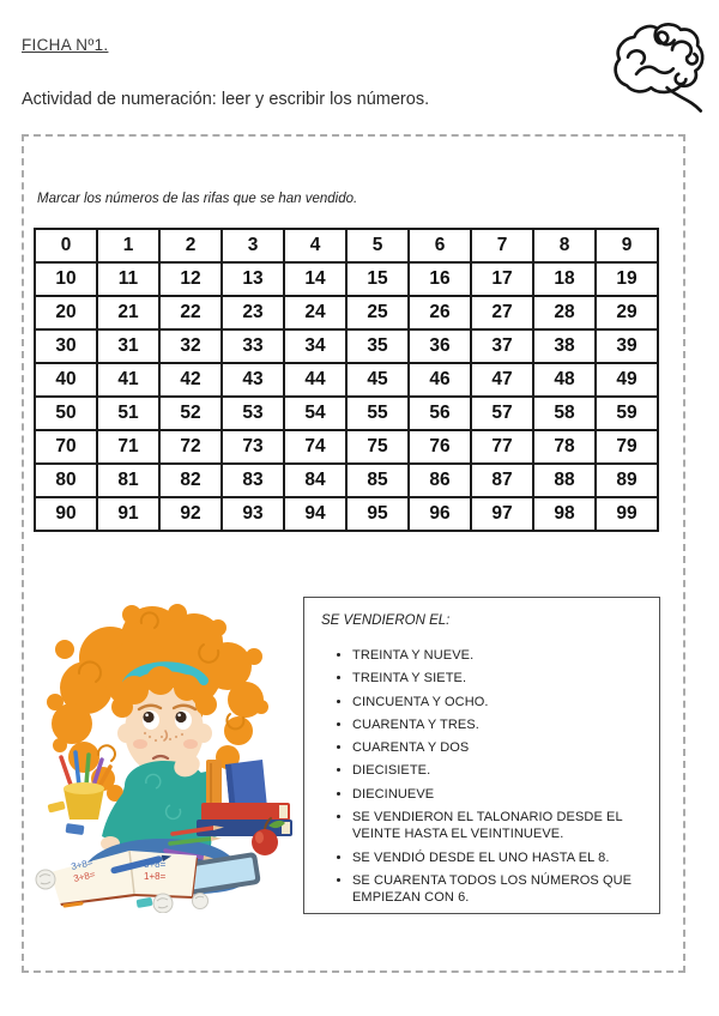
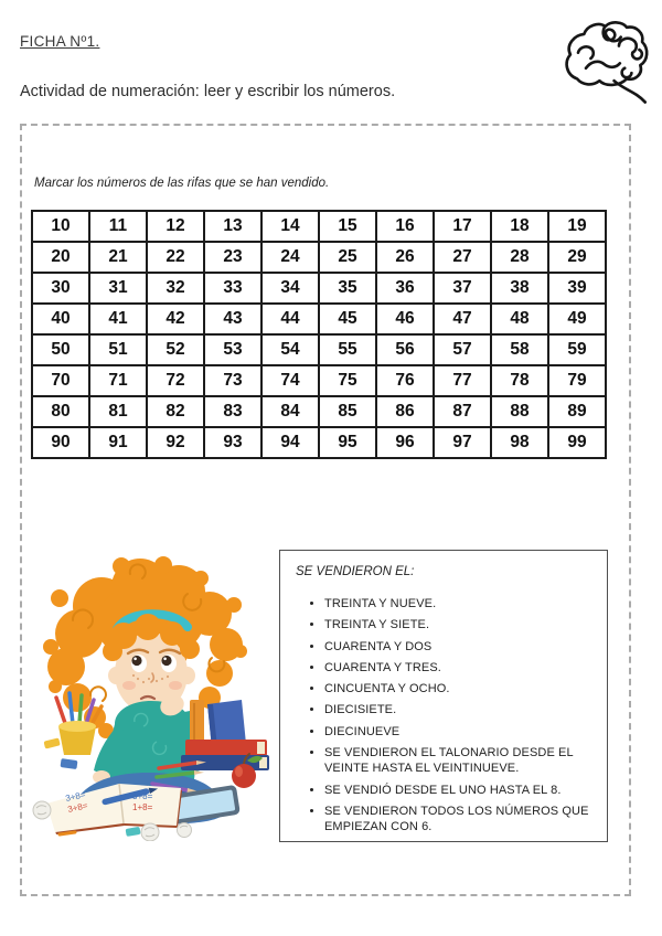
  FICHA Nº1.
  Actividad de numeración: leer y escribir los números.
  Marcar los números de las rifas que se han vendido.
- 0	1	2	3	4	5	6	7	8	9
  10	11	12	13	14	15	16	17	18	19
  20	21	22	23	24	25	26	27	28	29
  30	31	32	33	34	35	36	37	38	39
  40	41	42	43	44	45	46	47	48	49
  50	51	52	53	54	55	56	57	58	59
  70	71	72	73	74	75	76	77	78	79
  80	81	82	83	84	85	86	87	88	89
  90	91	92	93	94	95	96	97	98	99
  +8=
  1+8=
  SE VENDIERON EL:
  TREINTA Y NUEVE.
  TREINTA Y SIETE.
- CINCUENTA Y OCHO.
+ CUARENTA Y DOS
  CUARENTA Y TRES.
- CUARENTA Y DOS
+ CINCUENTA Y OCHO.
  DIECISIETE.
  DIECINUEVE
  SE VENDIERON EL TALONARIO DESDE EL VEINTE HASTA EL VEINTINUEVE.
  SE VENDIÓ DESDE EL UNO HASTA EL 8.
- SE CUARENTA TODOS LOS NÚMEROS QUE EMPIEZAN CON 6.
+ SE VENDIERON TODOS LOS NÚMEROS QUE EMPIEZAN CON 6.
